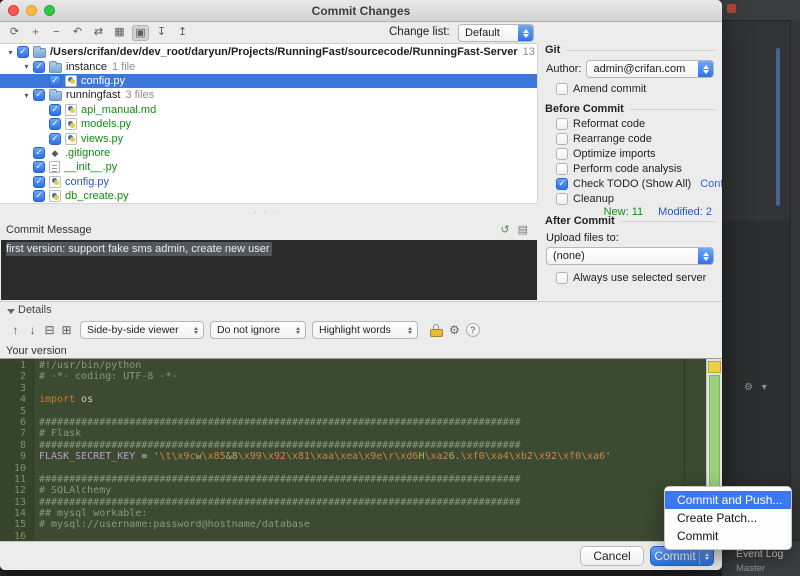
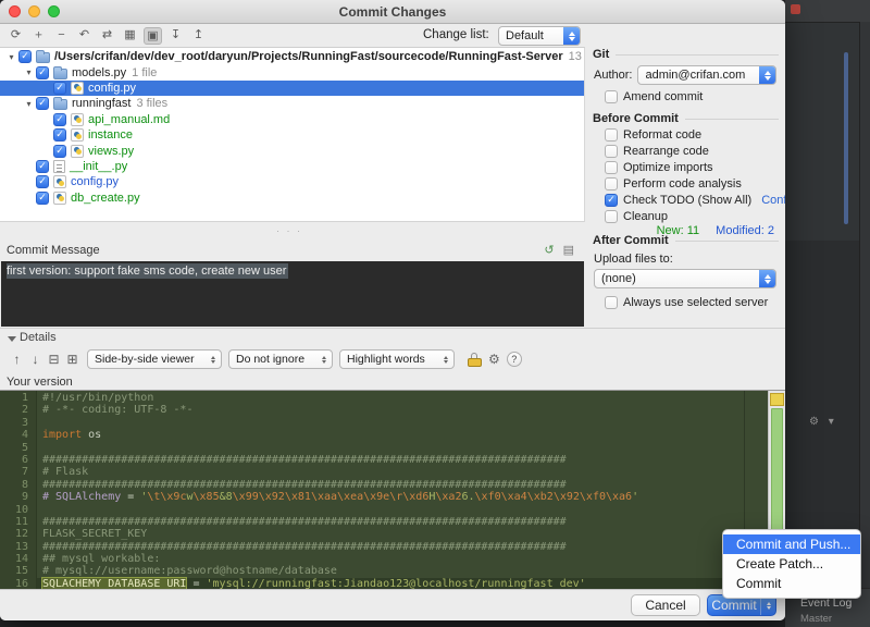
  ⚙ ▾
  Event Log
  Master
  Commit Changes
  ⟳
  ＋
  −
  ↶
  ⇄
  ▦
  ▣
  ↧
  ↥
  Change list:
  Default
  ▾
  /Users/crifan/dev/dev_root/daryun/Projects/RunningFast/sourcecode/RunningFast-Server
  ▾
- instance
+ models.py
  1 file
  config.py
  ▾
  runningfast
  3 files
  api_manual.md
- models.py
+ instance
  views.py
- .gitignore
  __init__.py
  config.py
  db_create.py
  New: 11 Modified: 2
  Commit Message
  ↺
  ▤
- first version: support fake sms admin, create new user
+ first version: support fake sms code, create new user
  Git
  Author:
  admin@crifan.com
  Amend commit
  Before Commit
  Reformat code
  Rearrange code
  Optimize imports
  Perform code analysis
  Check TODO (Show All)
  Cleanup
  After Commit
  Upload files to:
  (none)
  Always use selected server
  Details
  ↑
  ↓
  ⊟
  ⊞
  Side-by-side viewer
  Do not ignore
  Highlight words
  ⚙
  ?
  Your version
  1
  2
  3
  4
  5
  6
  7
  8
  9
  10
  11
  12
  13
  14
  15
  16
  #!/usr/bin/python
  # -*- coding: UTF-8 -*-
  import os
  ################################################################################
  # Flask
  ################################################################################
- FLASK_SECRET_KEY = '\t\x9cw\x85&8\x99\x92\x81\xaa\xea\x9e\r\xd6H\xa26.\xf0\xa4\xb2\x92\xf0\xa6'
+ # SQLAlchemy = '\t\x9cw\x85&8\x99\x92\x81\xaa\xea\x9e\r\xd6H\xa26.\xf0\xa4\xb2\x92\xf0\xa6'
  ################################################################################
- # SQLAlchemy
+ FLASK_SECRET_KEY
  ################################################################################
  ## mysql workable:
  # mysql://username:password@hostname/database
+ SQLACHEMY_DATABASE_URI = 'mysql://runningfast:Jiandao123@localhost/runningfast_dev'
  Cancel
  Commit
  Commit and Push...
  Create Patch...
  Commit
